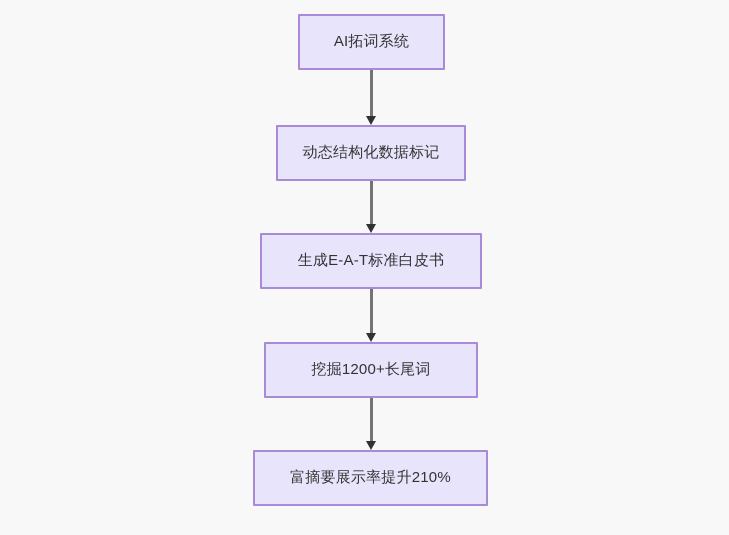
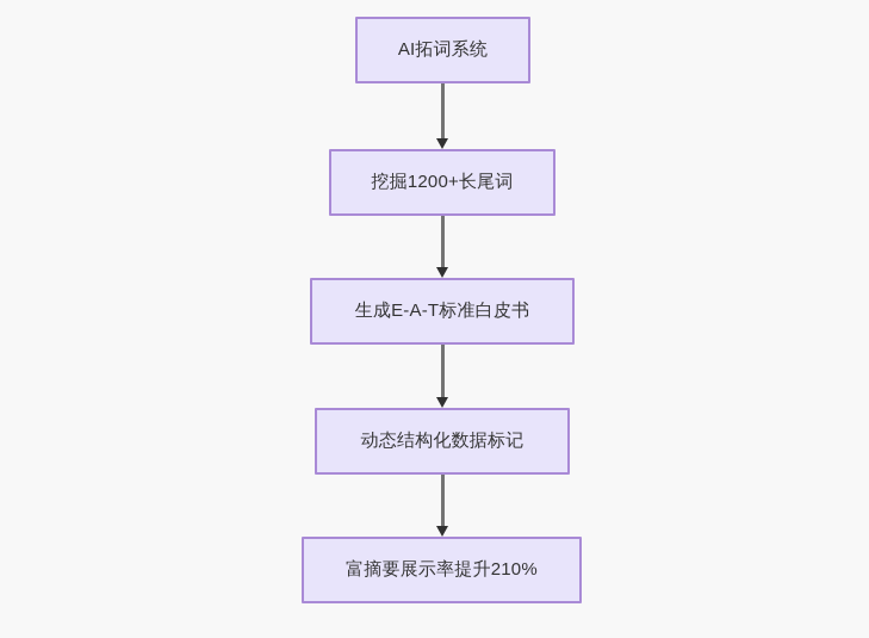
  AI拓词系统
- 动态结构化数据标记
+ 挖掘1200+长尾词
  生成E-A-T标准白皮书
- 挖掘1200+长尾词
+ 动态结构化数据标记
  富摘要展示率提升210%
